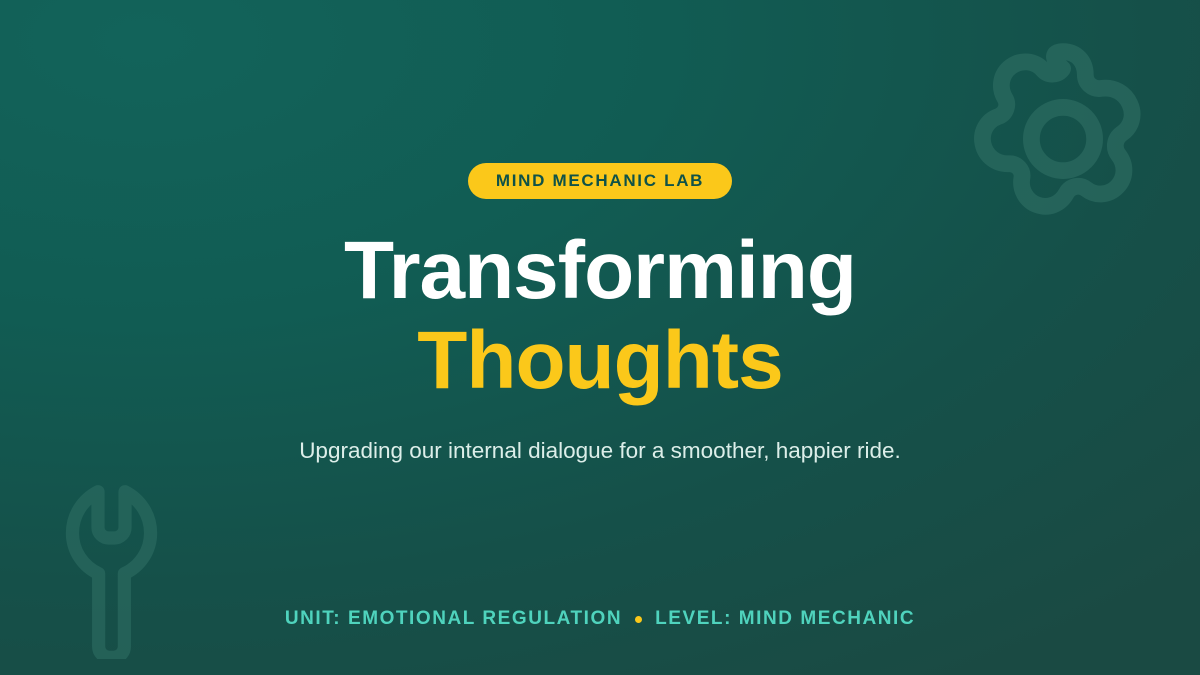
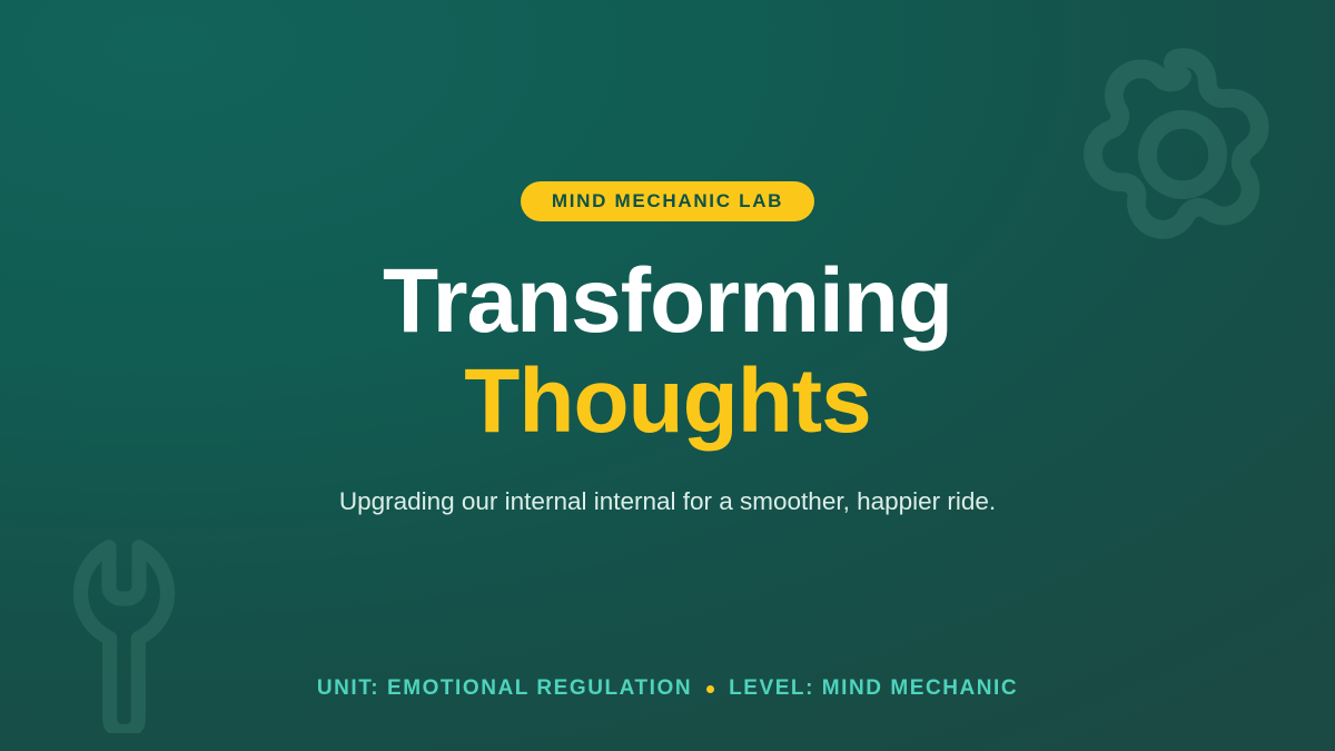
  MIND MECHANIC LAB
  Transforming
  Thoughts
- Upgrading our internal dialogue for a smoother, happier ride.
+ Upgrading our internal internal for a smoother, happier ride.
  UNIT: EMOTIONAL REGULATION
  LEVEL: MIND MECHANIC
